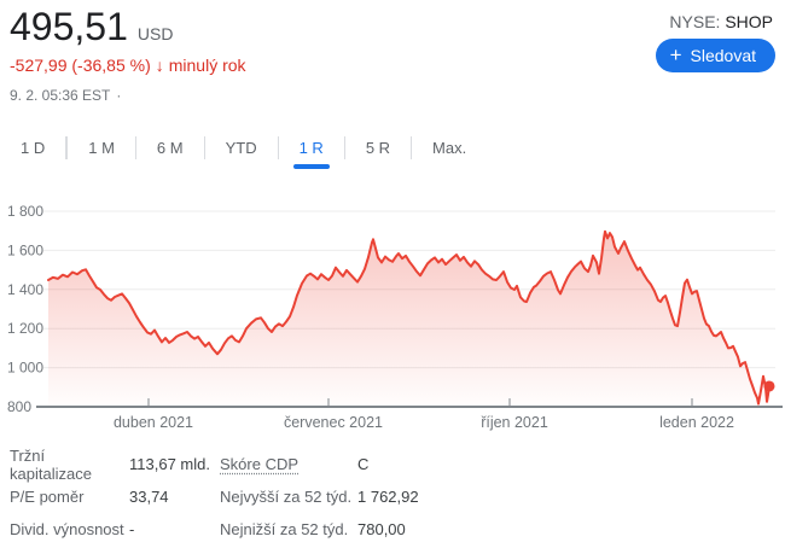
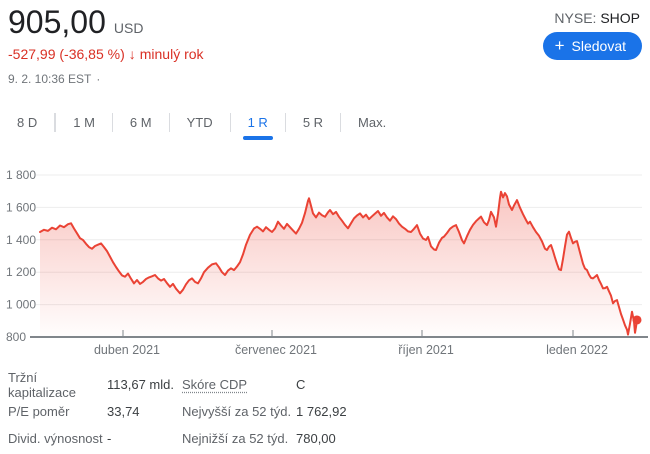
- 495,51
+ 905,00
  USD
  -527,99 (-36,85 %)
  ↓
  minulý rok
- 9. 2. 05:36 EST
+ 9. 2. 10:36 EST
  ·
  NYSE: SHOP
  +
  Sledovat
- 1 D
+ 8 D
  1 M
  6 M
  YTD
  1 R
  5 R
  Max.
  1 800
  1 600
  1 400
  1 200
  1 000
  800
  duben 2021
  červenec 2021
  říjen 2021
  leden 2022
  Tržní kapitalizace
  113,67 mld.
  P/E poměr
  33,74
  Divid. výnosnost
  -
  Skóre CDP
  C
  Nejvyšší za 52 týd.
  1 762,92
  Nejnižší za 52 týd.
  780,00
